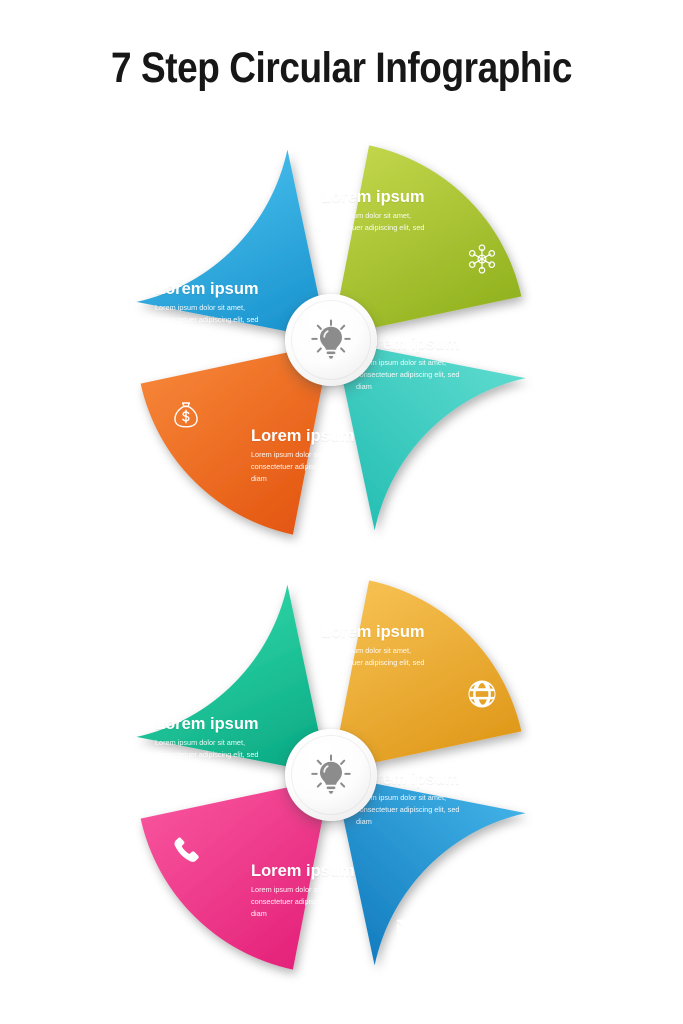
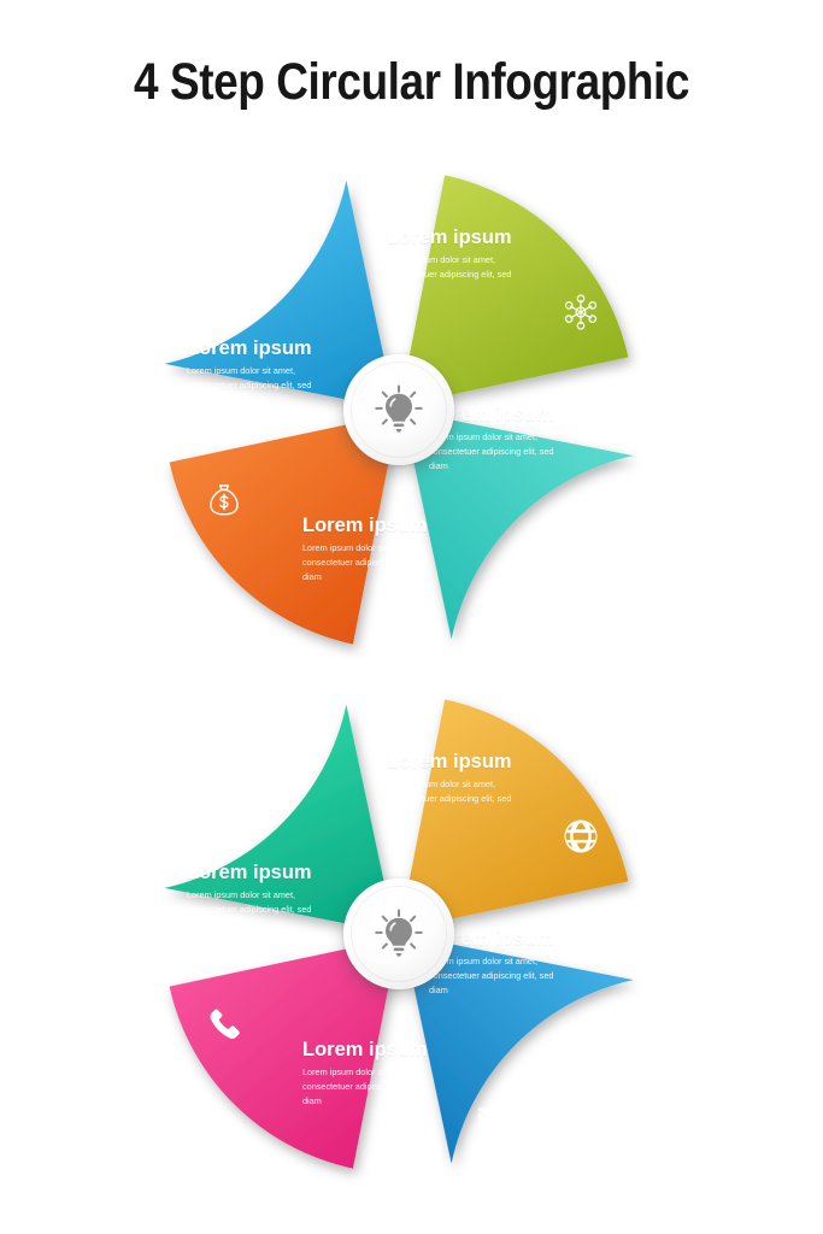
- 7 Step Circular Infographic
+ 4 Step Circular Infographic
  Lorem ipsum
  Lorem ipsum dolor sit amet, consectetuer adipiscing elit, sed
  rem ipsum
  m ipsum dolor sit amet, onsectetuer adipiscing elit, sed diam
  Lorem ipsum
  Lorem ipsum dolor sit amet, consectetuer adipiscing elit, sed diam
  Lorem ipsum
  Lorem ipsum dolor sit amet, consectetuer adipiscing elit, sed
  Lorem ipsum
  Lorem ipsum dolor sit amet, consectetuer adipiscing elit, sed
  rem ipsum
  m ipsum dolor sit amet, onsectetuer adipiscing elit, sed diam
  Lorem ipsum
  Lorem ipsum dolor sit amet, consectetuer adipiscing elit, sed diam
  Lorem ipsum
  Lorem ipsum dolor sit amet, consectetuer adipiscing elit, sed
